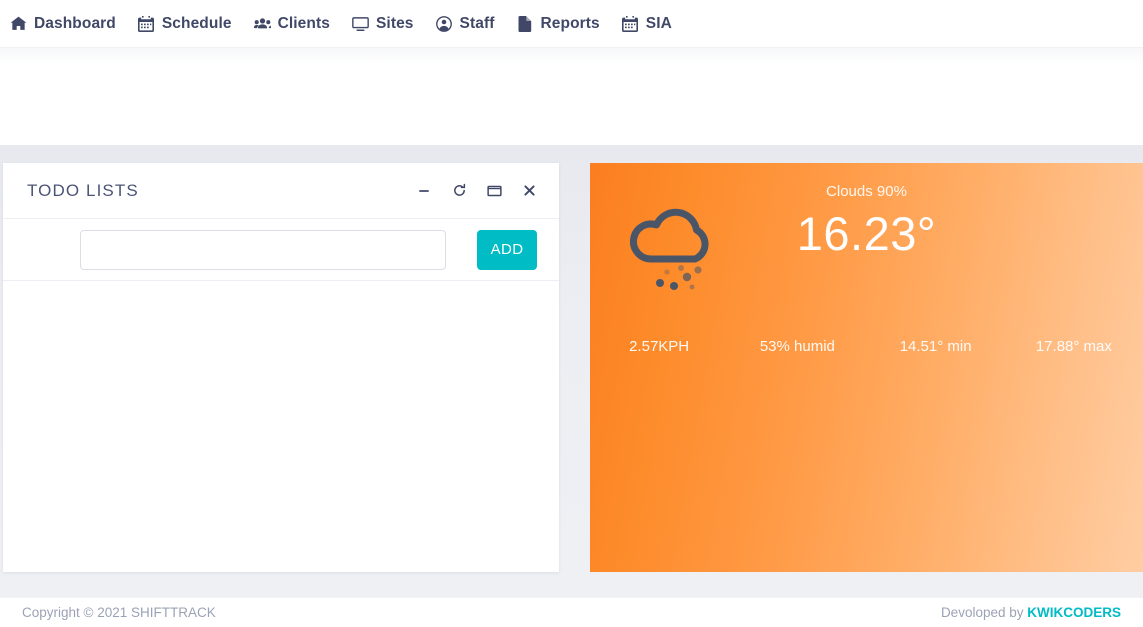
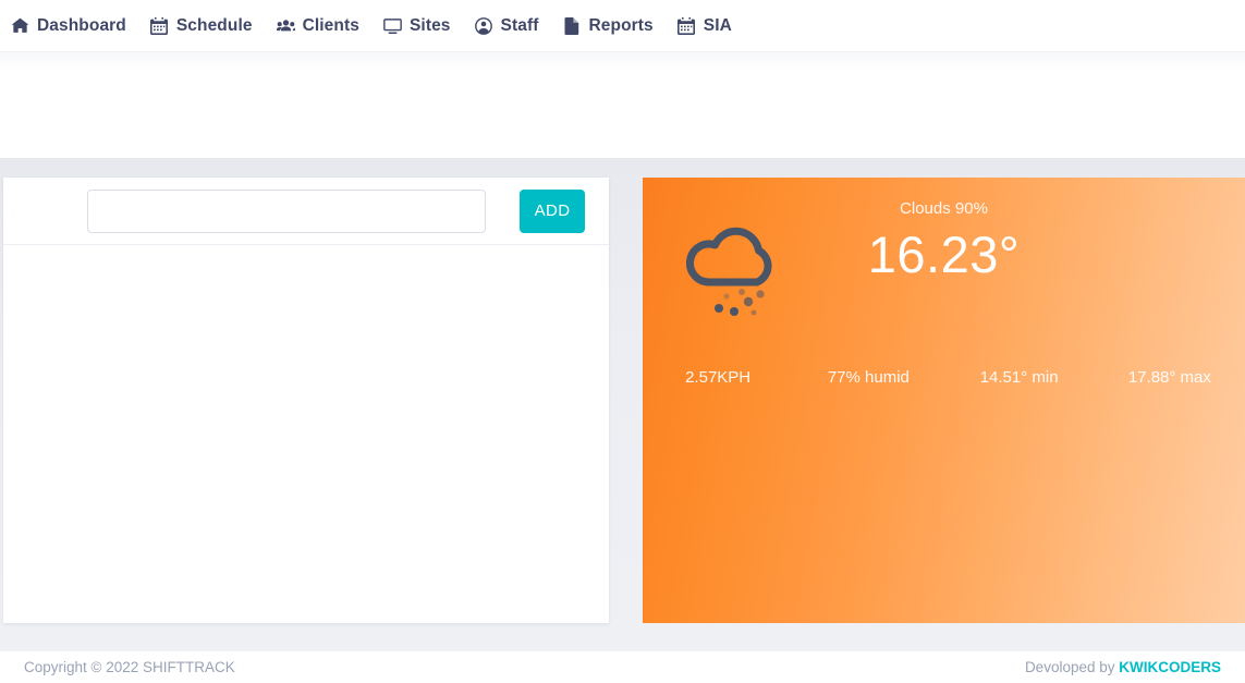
  Dashboard
  Schedule
  Clients
  Sites
  Staff
  Reports
  SIA
- TODO LISTS
  ADD
  Clouds 90%
  16.23°
  2.57KPH
- 53% humid
+ 77% humid
  14.51° min
  17.88° max
- Copyright © 2021 SHIFTTRACK
+ Copyright © 2022 SHIFTTRACK
  Devoloped by KWIKCODERS
